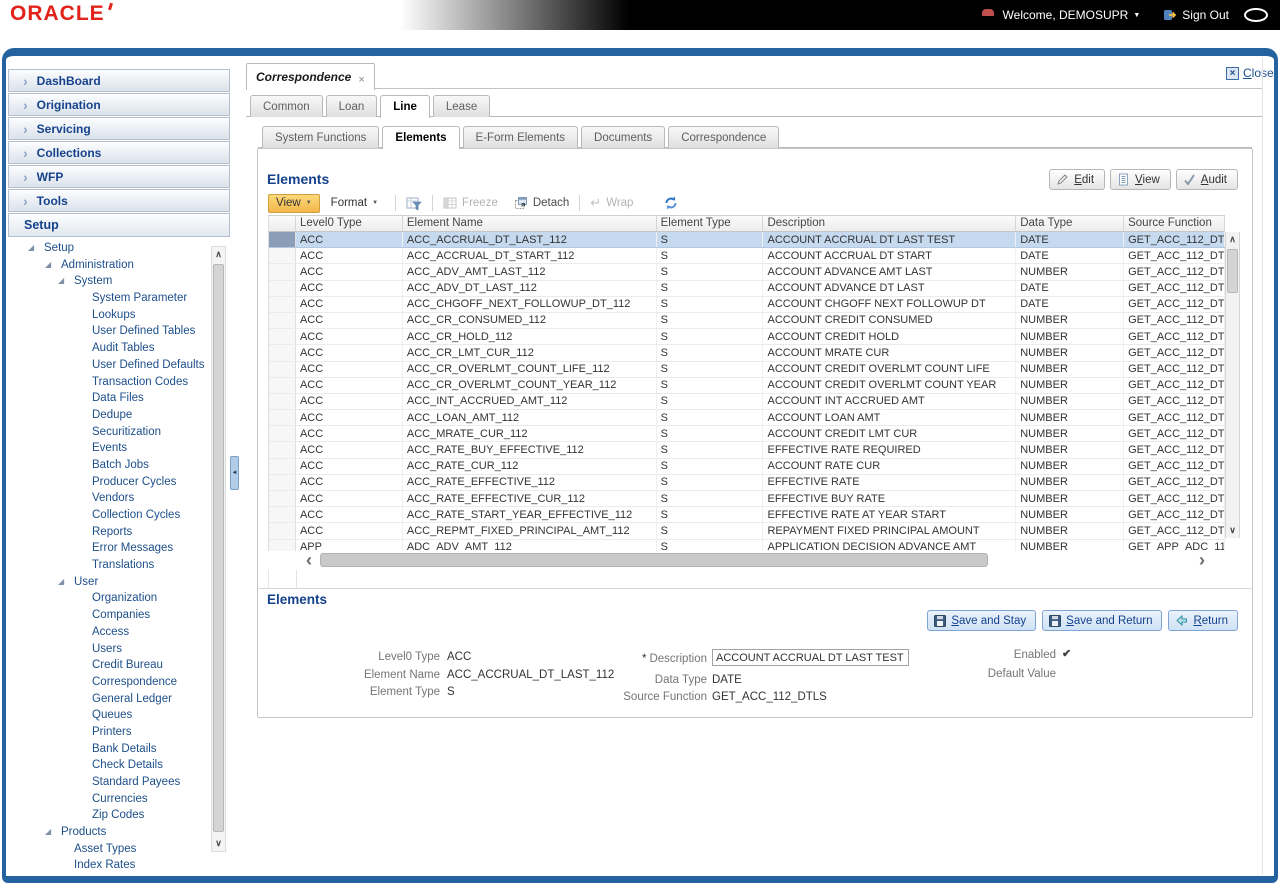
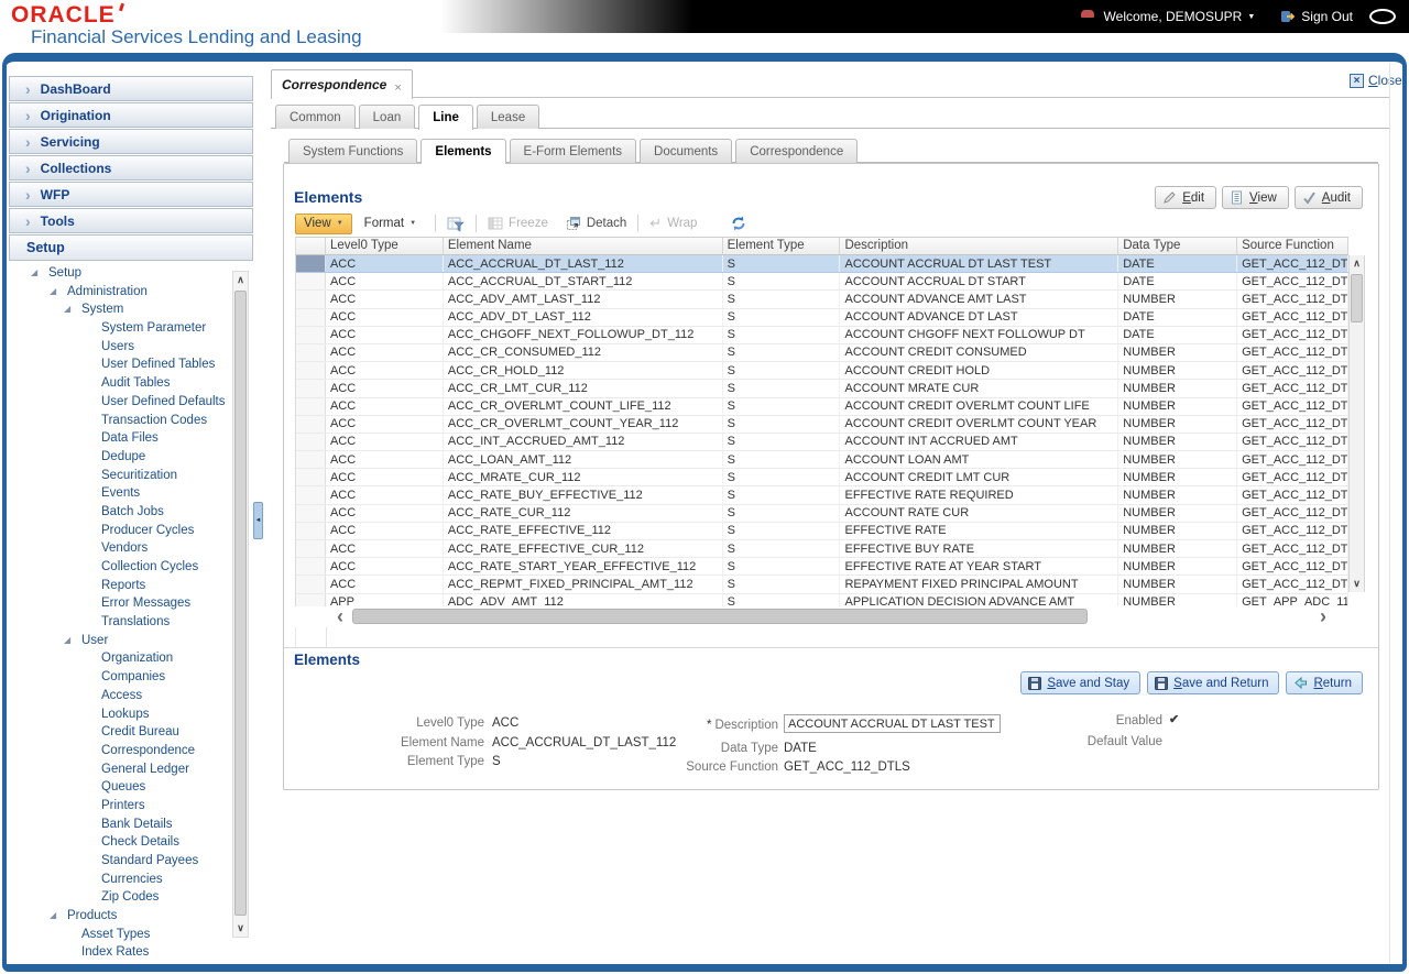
  ORACLE
+ Financial Services Lending and Leasing
  Welcome, DEMOSUPR
  Sign Out
  ›
  DashBoard
  ›
  Origination
  ›
  Servicing
  ›
  Collections
  ›
  WFP
  ›
  Tools
  Setup
  ◢
  Setup
  ◢
  Administration
  ◢
  System
  System Parameter
- Lookups
+ Users
  User Defined Tables
  Audit Tables
  User Defined Defaults
  Transaction Codes
  Data Files
  Dedupe
  Securitization
  Events
  Batch Jobs
  Producer Cycles
  Vendors
  Collection Cycles
  Reports
  Error Messages
  Translations
  ◢
  User
  Organization
  Companies
  Access
- Users
+ Lookups
  Credit Bureau
  Correspondence
  General Ledger
  Queues
  Printers
  Bank Details
  Check Details
  Standard Payees
  Currencies
  Zip Codes
  ◢
  Products
  Asset Types
  Index Rates
  ∧
  ∨
  Correspondence
  ×
  ×
  Close
  Common
  Loan
  Line
  Lease
  System Functions
  Elements
  E-Form Elements
  Documents
  Correspondence
  Elements
  Edit
  View
  Audit
  View
  Format
  Freeze
  Detach
  ↵
  Wrap
  Level0 Type
  Element Name
  Element Type
  Description
  Data Type
  Source Function
  ACC
  ACC_ACCRUAL_DT_LAST_112
  S
  ACCOUNT ACCRUAL DT LAST TEST
  DATE
  GET_ACC_112_DT
  ACC
  ACC_ACCRUAL_DT_START_112
  S
  ACCOUNT ACCRUAL DT START
  DATE
  GET_ACC_112_DT
  ACC
  ACC_ADV_AMT_LAST_112
  S
  ACCOUNT ADVANCE AMT LAST
  NUMBER
  GET_ACC_112_DT
  ACC
  ACC_ADV_DT_LAST_112
  S
  ACCOUNT ADVANCE DT LAST
  DATE
  GET_ACC_112_DT
  ACC
  ACC_CHGOFF_NEXT_FOLLOWUP_DT_112
  S
  ACCOUNT CHGOFF NEXT FOLLOWUP DT
  DATE
  GET_ACC_112_DT
  ACC
  ACC_CR_CONSUMED_112
  S
  ACCOUNT CREDIT CONSUMED
  NUMBER
  GET_ACC_112_DT
  ACC
  ACC_CR_HOLD_112
  S
  ACCOUNT CREDIT HOLD
  NUMBER
  GET_ACC_112_DT
  ACC
  ACC_CR_LMT_CUR_112
  S
  ACCOUNT MRATE CUR
  NUMBER
  GET_ACC_112_DT
  ACC
  ACC_CR_OVERLMT_COUNT_LIFE_112
  S
  ACCOUNT CREDIT OVERLMT COUNT LIFE
  NUMBER
  GET_ACC_112_DT
  ACC
  ACC_CR_OVERLMT_COUNT_YEAR_112
  S
  ACCOUNT CREDIT OVERLMT COUNT YEAR
  NUMBER
  GET_ACC_112_DT
  ACC
  ACC_INT_ACCRUED_AMT_112
  S
  ACCOUNT INT ACCRUED AMT
  NUMBER
  GET_ACC_112_DT
  ACC
  ACC_LOAN_AMT_112
  S
  ACCOUNT LOAN AMT
  NUMBER
  GET_ACC_112_DT
  ACC
  ACC_MRATE_CUR_112
  S
  ACCOUNT CREDIT LMT CUR
  NUMBER
  GET_ACC_112_DT
  ACC
  ACC_RATE_BUY_EFFECTIVE_112
  S
  EFFECTIVE RATE REQUIRED
  NUMBER
  GET_ACC_112_DT
  ACC
  ACC_RATE_CUR_112
  S
  ACCOUNT RATE CUR
  NUMBER
  GET_ACC_112_DT
  ACC
  ACC_RATE_EFFECTIVE_112
  S
  EFFECTIVE RATE
  NUMBER
  GET_ACC_112_DT
  ACC
  ACC_RATE_EFFECTIVE_CUR_112
  S
  EFFECTIVE BUY RATE
  NUMBER
  GET_ACC_112_DT
  ACC
  ACC_RATE_START_YEAR_EFFECTIVE_112
  S
  EFFECTIVE RATE AT YEAR START
  NUMBER
  GET_ACC_112_DT
  ACC
  ACC_REPMT_FIXED_PRINCIPAL_AMT_112
  S
  REPAYMENT FIXED PRINCIPAL AMOUNT
  NUMBER
  GET_ACC_112_DT
  APP
  ADC_ADV_AMT_112
  S
  APPLICATION DECISION ADVANCE AMT
  NUMBER
  GET_APP_ADC_11
  ∧
  ∨
  ‹
  ›
  Elements
  Save and Stay
  Save and Return
  Return
  Level0 Type
  ACC
  Element Name
  ACC_ACCRUAL_DT_LAST_112
  Element Type
  S
  * Description
  ACCOUNT ACCRUAL DT LAST TEST
  Data Type
  DATE
  Source Function
  GET_ACC_112_DTLS
  Enabled
  ✔
  Default Value
